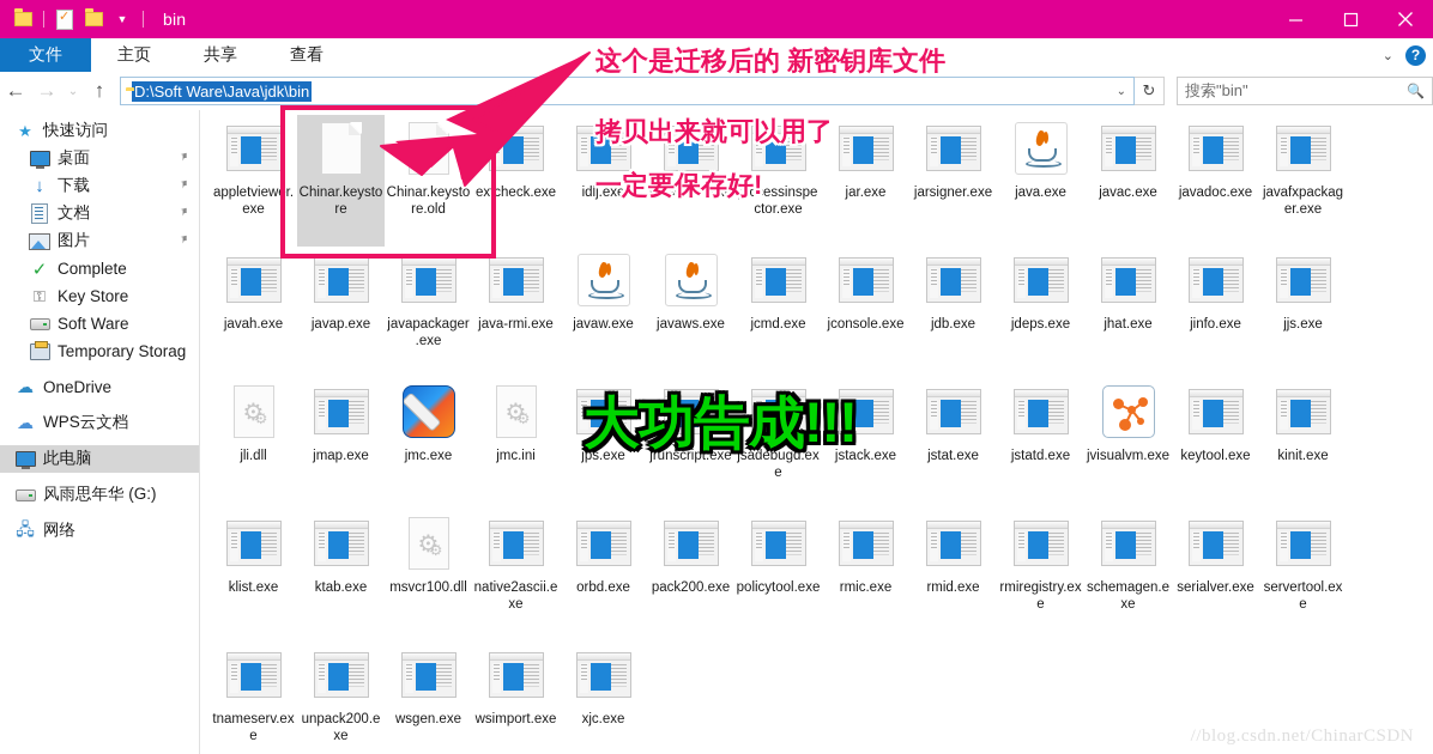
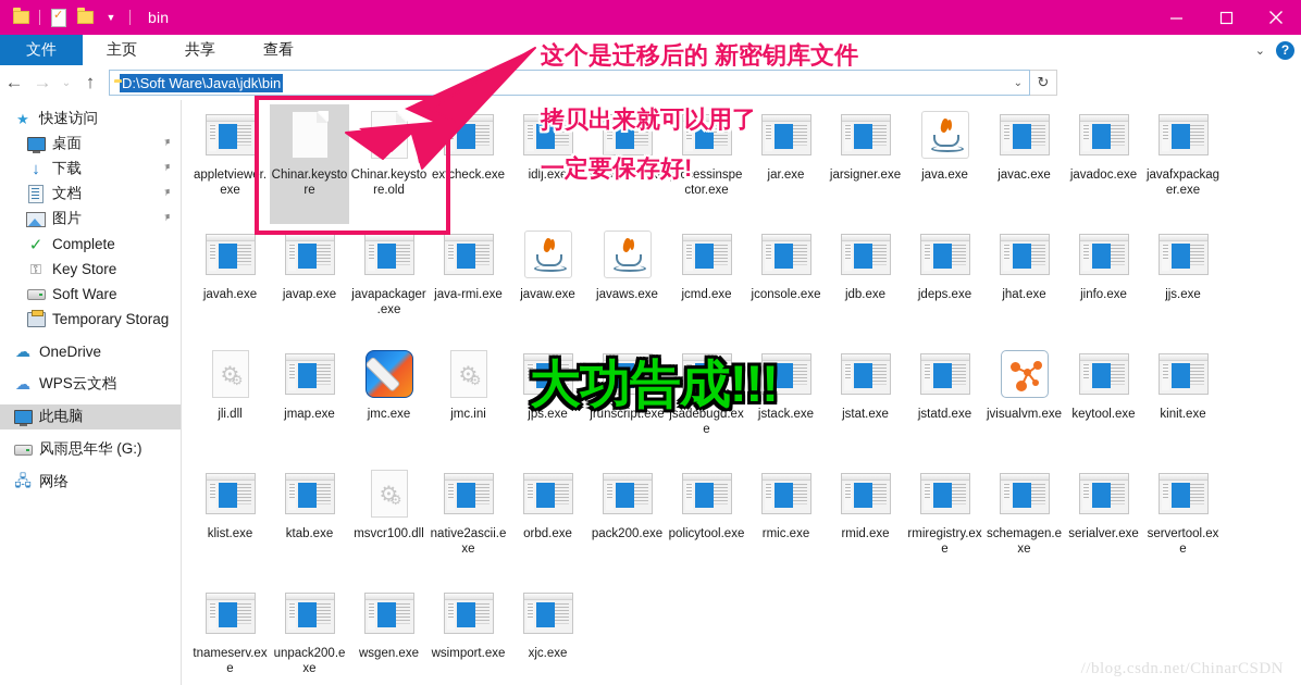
  ▼
  bin
  文件
  主页
  共享
  查看
  ⌄
  ?
  ←
  →
  ⌄
  ↑
  D:\Soft Ware\Java\jdk\bin
  ⌄
  ↻
- 搜索"bin"
- 🔍
  ★
  快速访问
  桌面
  ↓
  下载
  文档
  图片
  ✓
  Complete
  ⚿
  Key Store
  Soft Ware
  Temporary Storag
  ☁
  OneDrive
  ☁
  WPS云文档
  此电脑
  风雨思年华 (G:)
  🖧
  网络
  appletviewer.exe
  Chinar.keystore
  Chinar.keystore.old
  extcheck.exe
  idlj.exe
  jabswitch.exe
  jaccessinspector.exe
  jar.exe
  jarsigner.exe
  java.exe
  javac.exe
  javadoc.exe
  javafxpackager.exe
  javah.exe
  javap.exe
  javapackager.exe
  java-rmi.exe
  javaw.exe
  javaws.exe
  jcmd.exe
  jconsole.exe
  jdb.exe
  jdeps.exe
  jhat.exe
  jinfo.exe
  jjs.exe
  ⚙
  ⚙
  jli.dll
  jmap.exe
  jmc.exe
  ⚙
  ⚙
  jmc.ini
  jps.exe
  jrunscript.exe
  jsadebugd.exe
  jstack.exe
  jstat.exe
  jstatd.exe
  jvisualvm.exe
  keytool.exe
  kinit.exe
  klist.exe
  ktab.exe
  ⚙
  ⚙
  msvcr100.dll
  native2ascii.exe
  orbd.exe
  pack200.exe
  policytool.exe
  rmic.exe
  rmid.exe
  rmiregistry.exe
  schemagen.exe
  serialver.exe
  servertool.exe
  tnameserv.exe
  unpack200.exe
  wsgen.exe
  wsimport.exe
  xjc.exe
  这个是迁移后的 新密钥库文件
  拷贝出来就可以用了
  一定要保存好!
  大功告成!!!
  //blog.csdn.net/ChinarCSDN
